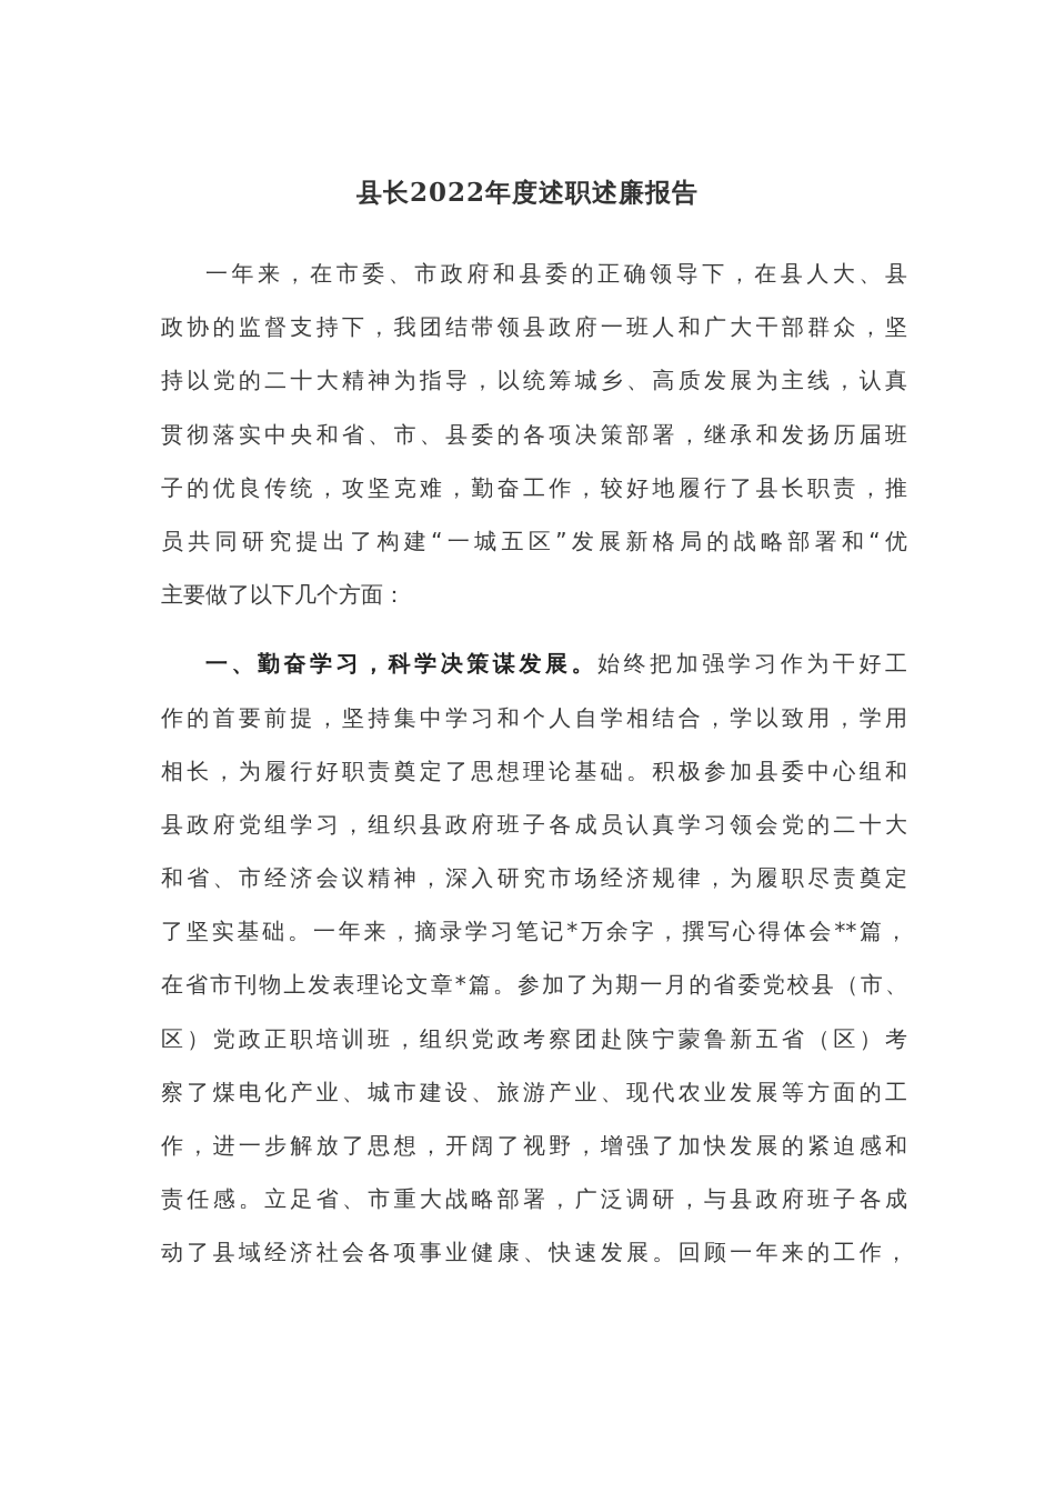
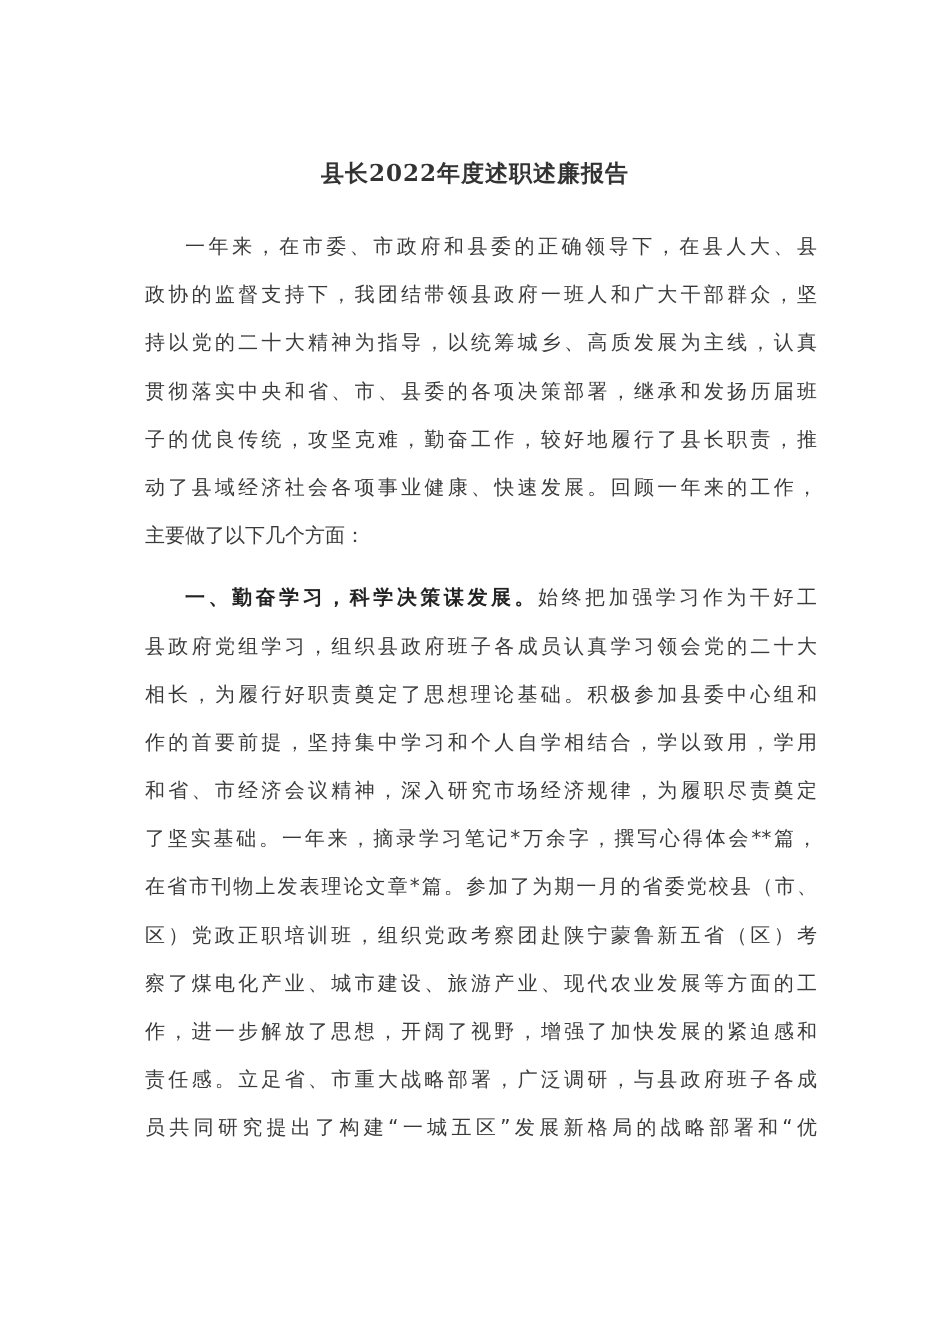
  县长2022年度述职述廉报告
  一年来，在市委、市政府和县委的正确领导下，在县人大、县
  政协的监督支持下，我团结带领县政府一班人和广大干部群众，坚
  持以党的二十大精神为指导，以统筹城乡、高质发展为主线，认真
  贯彻落实中央和省、市、县委的各项决策部署，继承和发扬历届班
  子的优良传统，攻坚克难，勤奋工作，较好地履行了县长职责，推
- 员共同研究提出了构建“一城五区”发展新格局的战略部署和“优
+ 动了县域经济社会各项事业健康、快速发展。回顾一年来的工作，
  主要做了以下几个方面：
  一、勤奋学习，科学决策谋发展。始终把加强学习作为干好工
- 作的首要前提，坚持集中学习和个人自学相结合，学以致用，学用
+ 县政府党组学习，组织县政府班子各成员认真学习领会党的二十大
  相长，为履行好职责奠定了思想理论基础。积极参加县委中心组和
- 县政府党组学习，组织县政府班子各成员认真学习领会党的二十大
+ 作的首要前提，坚持集中学习和个人自学相结合，学以致用，学用
  和省、市经济会议精神，深入研究市场经济规律，为履职尽责奠定
  了坚实基础。一年来，摘录学习笔记*万余字，撰写心得体会**篇，
  在省市刊物上发表理论文章*篇。参加了为期一月的省委党校县（市、
  区）党政正职培训班，组织党政考察团赴陕宁蒙鲁新五省（区）考
  察了煤电化产业、城市建设、旅游产业、现代农业发展等方面的工
  作，进一步解放了思想，开阔了视野，增强了加快发展的紧迫感和
  责任感。立足省、市重大战略部署，广泛调研，与县政府班子各成
- 动了县域经济社会各项事业健康、快速发展。回顾一年来的工作，
+ 员共同研究提出了构建“一城五区”发展新格局的战略部署和“优
